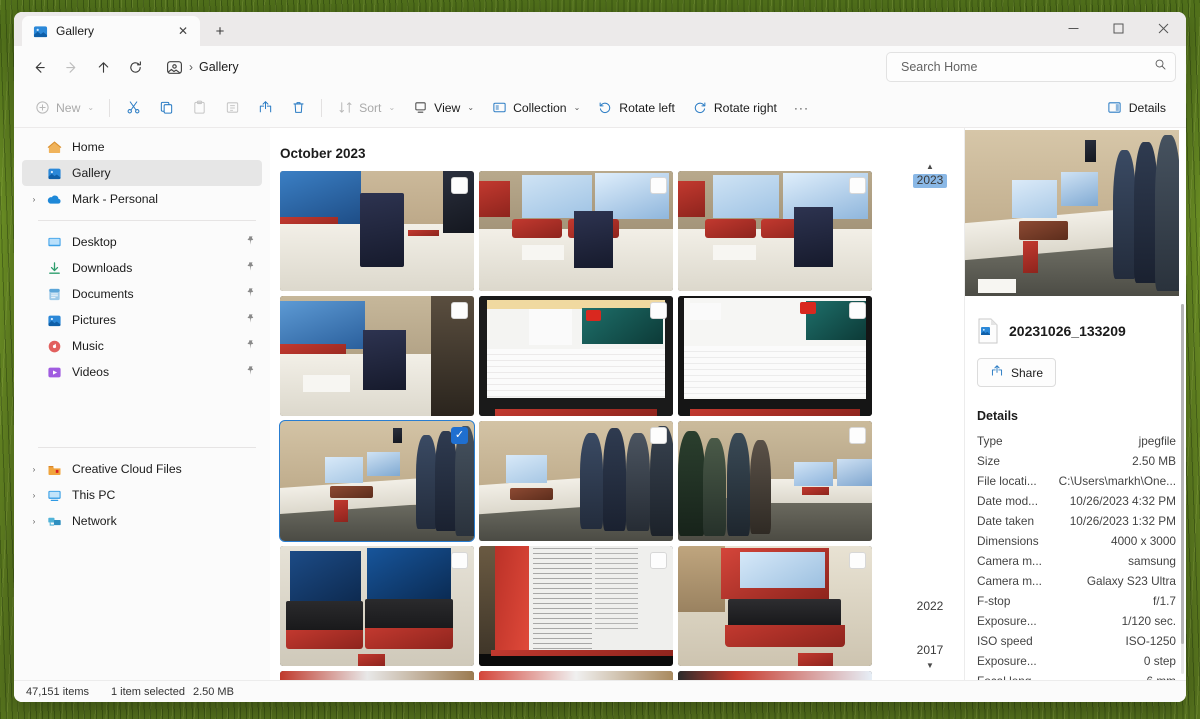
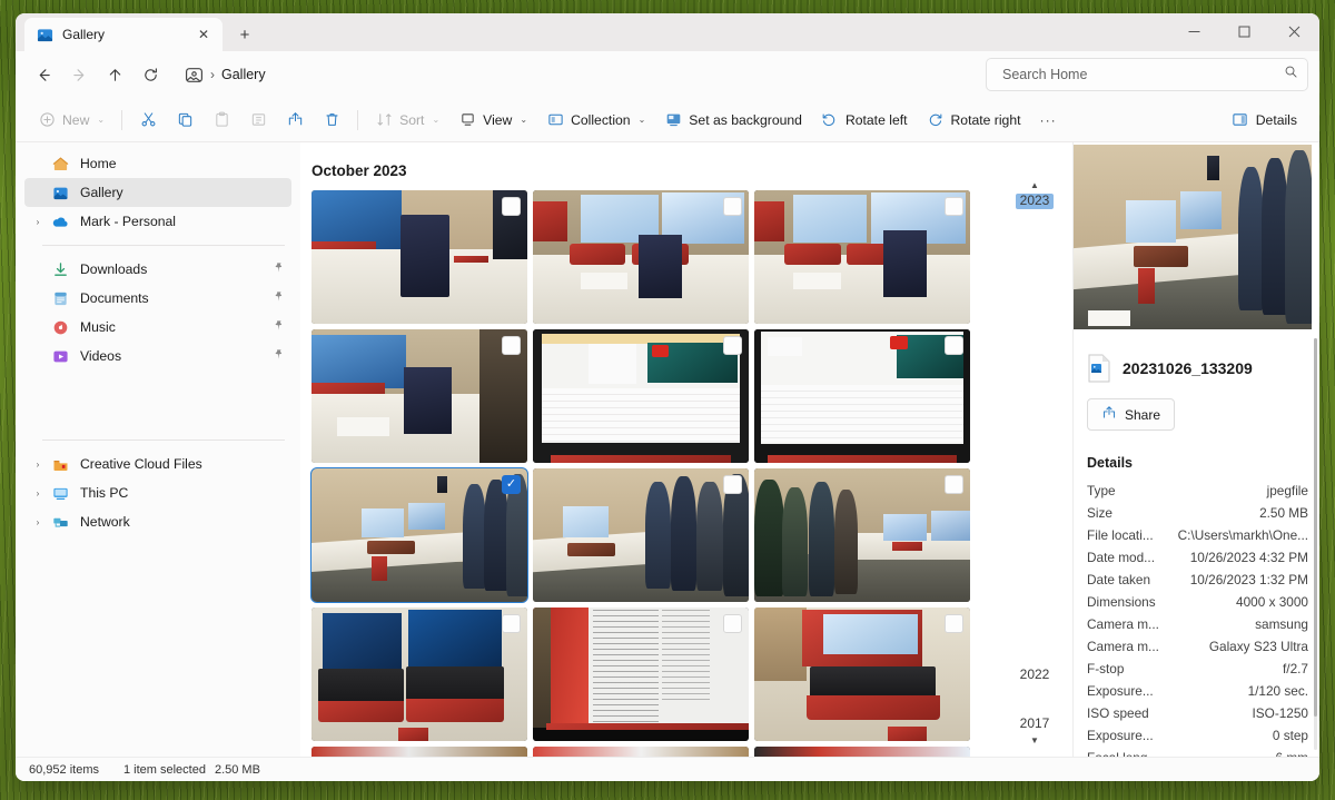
  Gallery
  ✕
  +
  ›
  Gallery
  Search Home
  New
  ⌄
  Sort
  ⌄
  View
  ⌄
  Collection
  ⌄
+ Set as background
  Rotate left
  Rotate right
  ···
  Details
  Home
  Gallery
  ›
  Mark - Personal
- Desktop
  Downloads
  Documents
- Pictures
  Music
  Videos
  ›
  Creative Cloud Files
  ›
  This PC
  ›
  Network
  October 2023
  ✓
  ▲
  2023
  2022
  2017
  ▼
  20231026_133209
  Share
  Details
  Type
  jpegfile
  Size
  2.50 MB
  File locati...
  C:\Users\markh\One...
  Date mod...
  10/26/2023 4:32 PM
  Date taken
  10/26/2023 1:32 PM
  Dimensions
  4000 x 3000
  Camera m...
  samsung
  Camera m...
  Galaxy S23 Ultra
  F-stop
- f/1.7
+ f/2.7
  Exposure...
  1/120 sec.
  ISO speed
  ISO-1250
  Exposure...
  0 step
- 47,151 items
+ 60,952 items
  1 item selected
  2.50 MB
